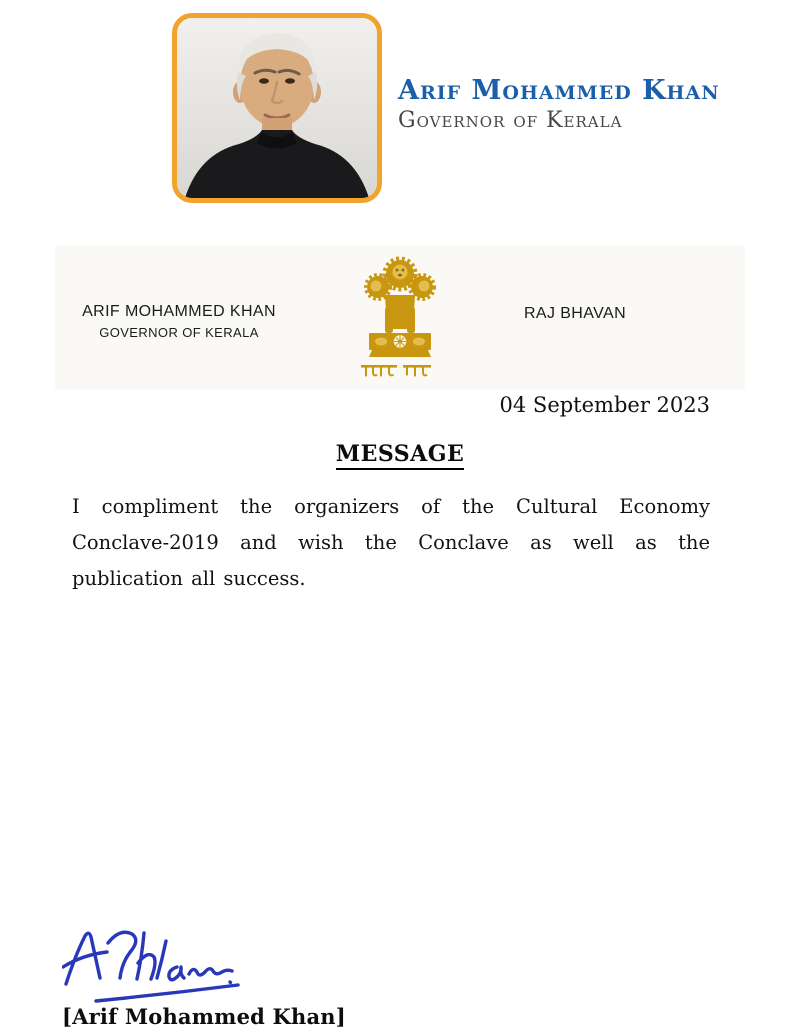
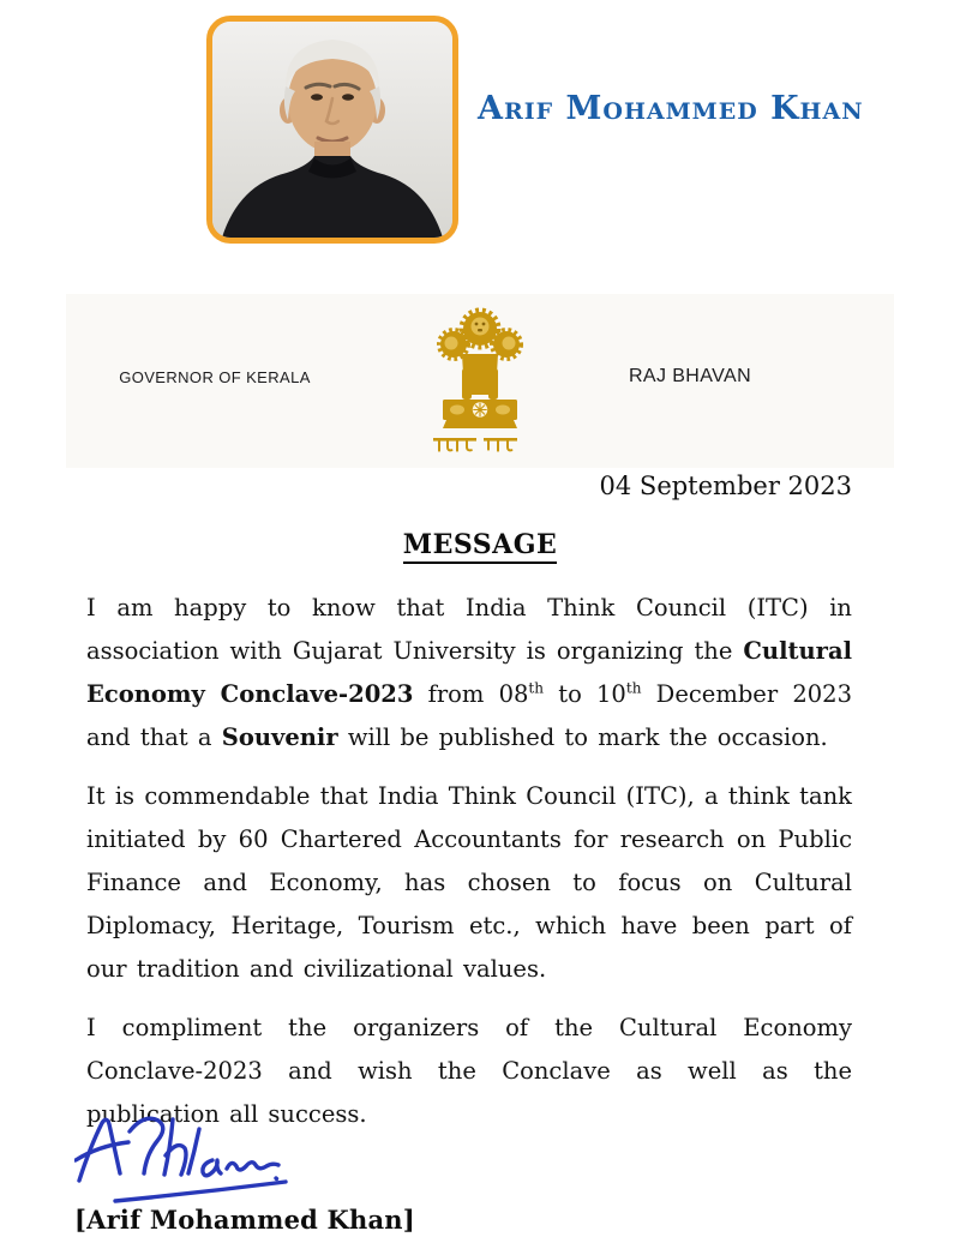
  Arif Mohammed Khan
- Governor of Kerala
- ARIF MOHAMMED KHAN
  GOVERNOR OF KERALA
  RAJ BHAVAN
  04 September 2023
  MESSAGE
+ I am happy to know that India Think Council (ITC) in association with Gujarat University is organizing the Cultural Economy Conclave-2023 from 08th to 10th December 2023 and that a Souvenir will be published to mark the occasion.
+ It is commendable that India Think Council (ITC), a think tank initiated by 60 Chartered Accountants for research on Public Finance and Economy, has chosen to focus on Cultural Diplomacy, Heritage, Tourism etc., which have been part of our tradition and civilizational values.
- I compliment the organizers of the Cultural Economy Conclave-2019 and wish the Conclave as well as the publication all success.
+ I compliment the organizers of the Cultural Economy Conclave-2023 and wish the Conclave as well as the publication all success.
  [Arif Mohammed Khan]
